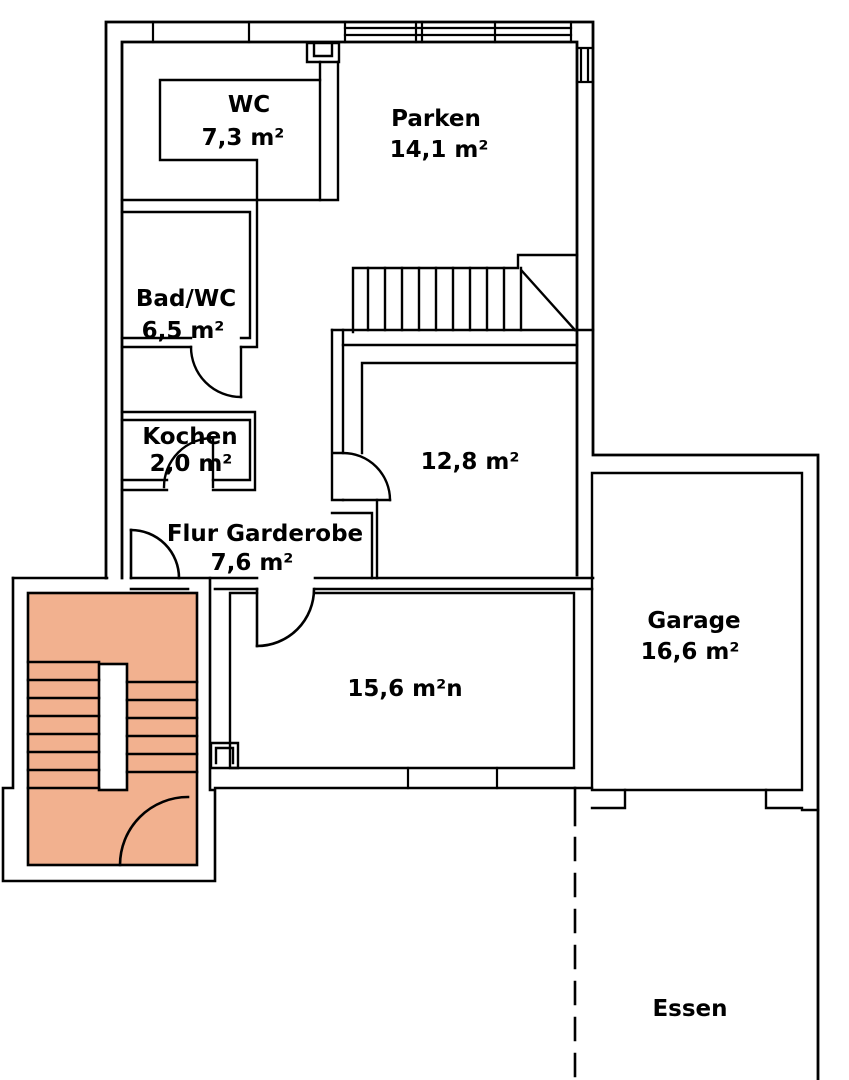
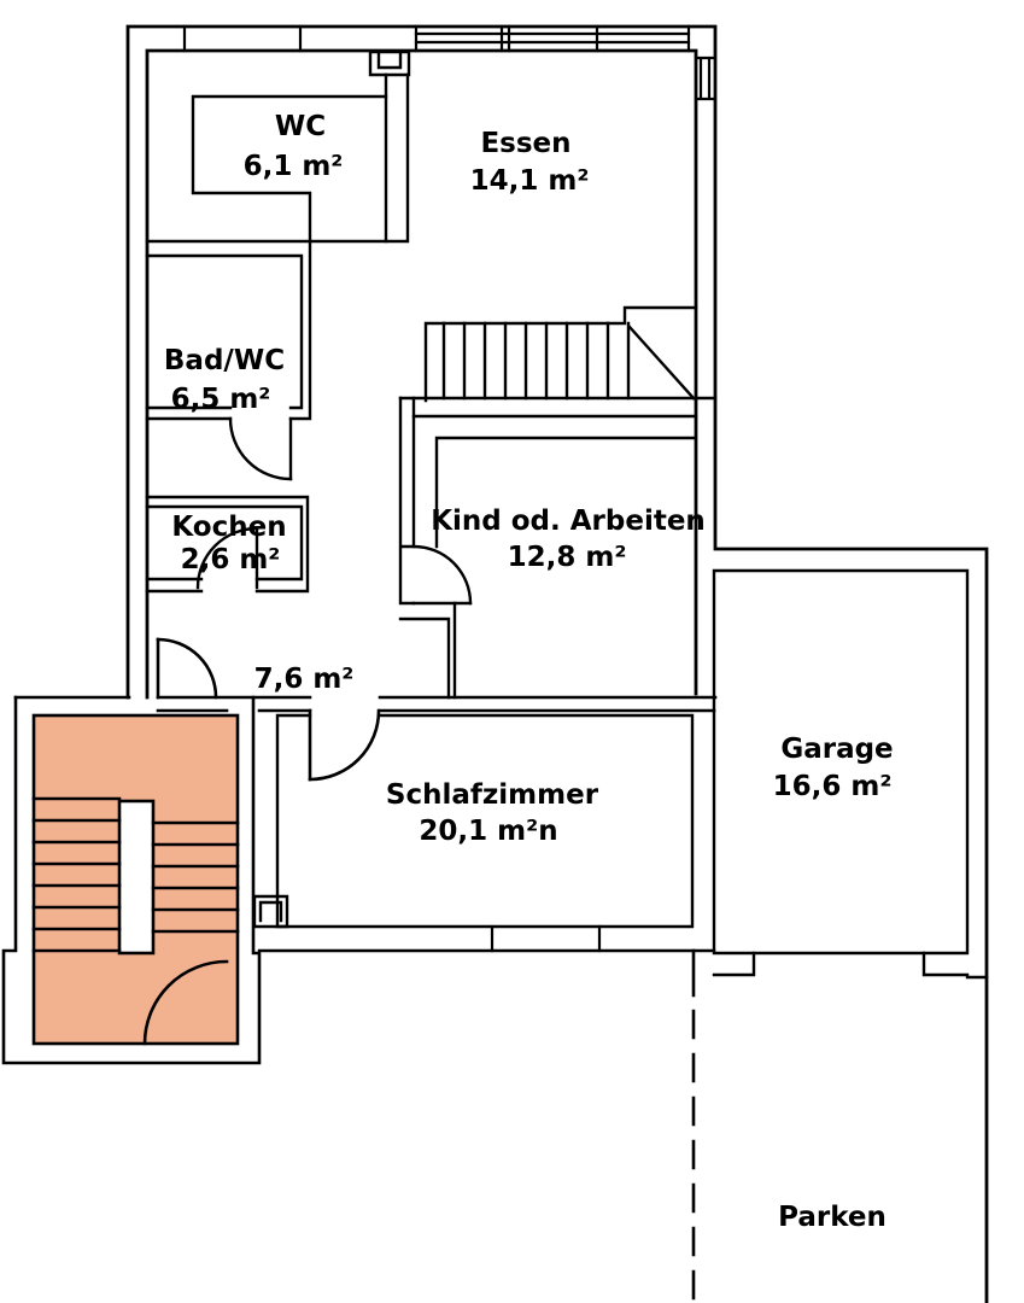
  WC
- 7,3 m²
+ 6,1 m²
- Parken
+ Essen
  14,1 m²
  Bad/WC
  6,5 m²
  Kochen
- 2,0 m²
+ 2,6 m²
+ Kind od. Arbeiten
  12,8 m²
- Flur Garderobe
  7,6 m²
+ Schlafzimmer
- 15,6 m²n
+ 20,1 m²n
  Garage
  16,6 m²
- Essen
+ Parken
